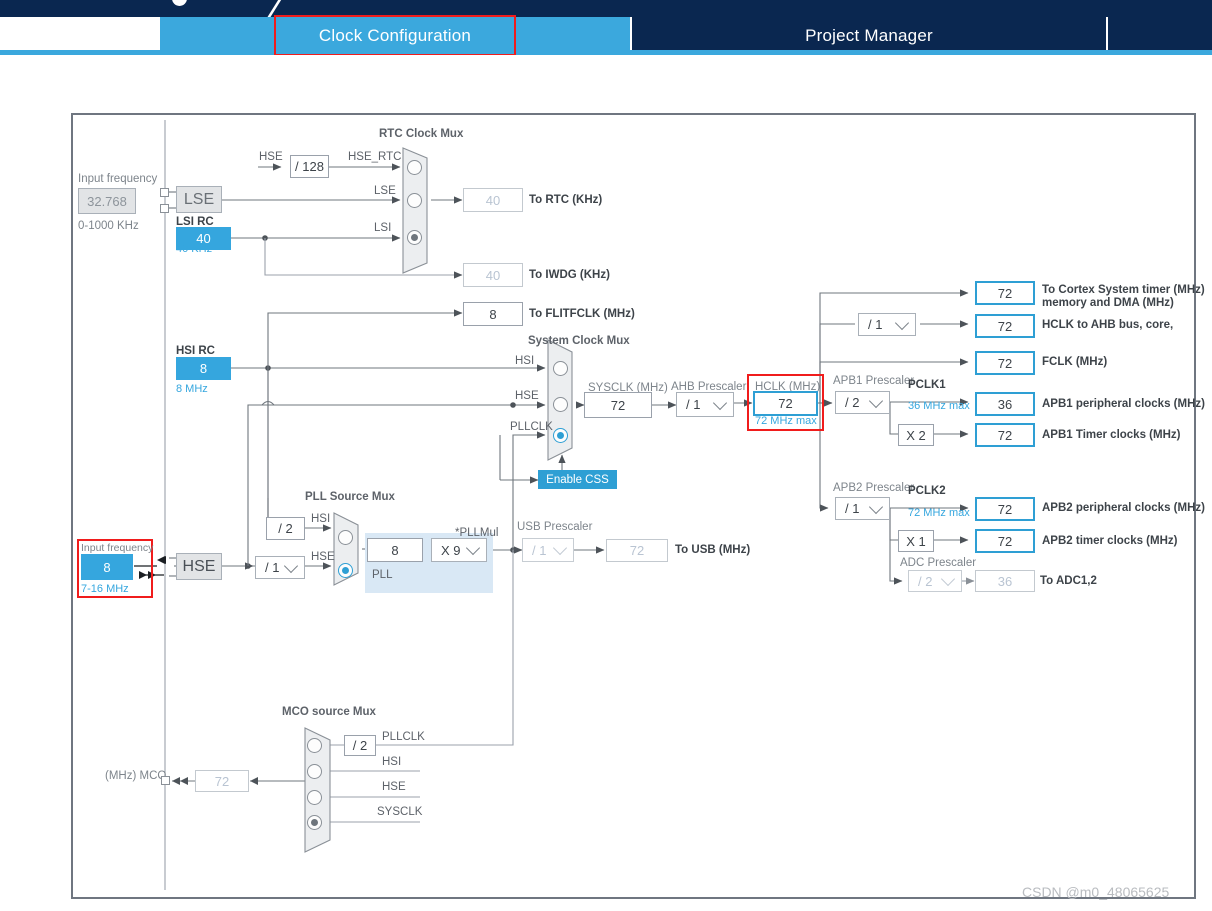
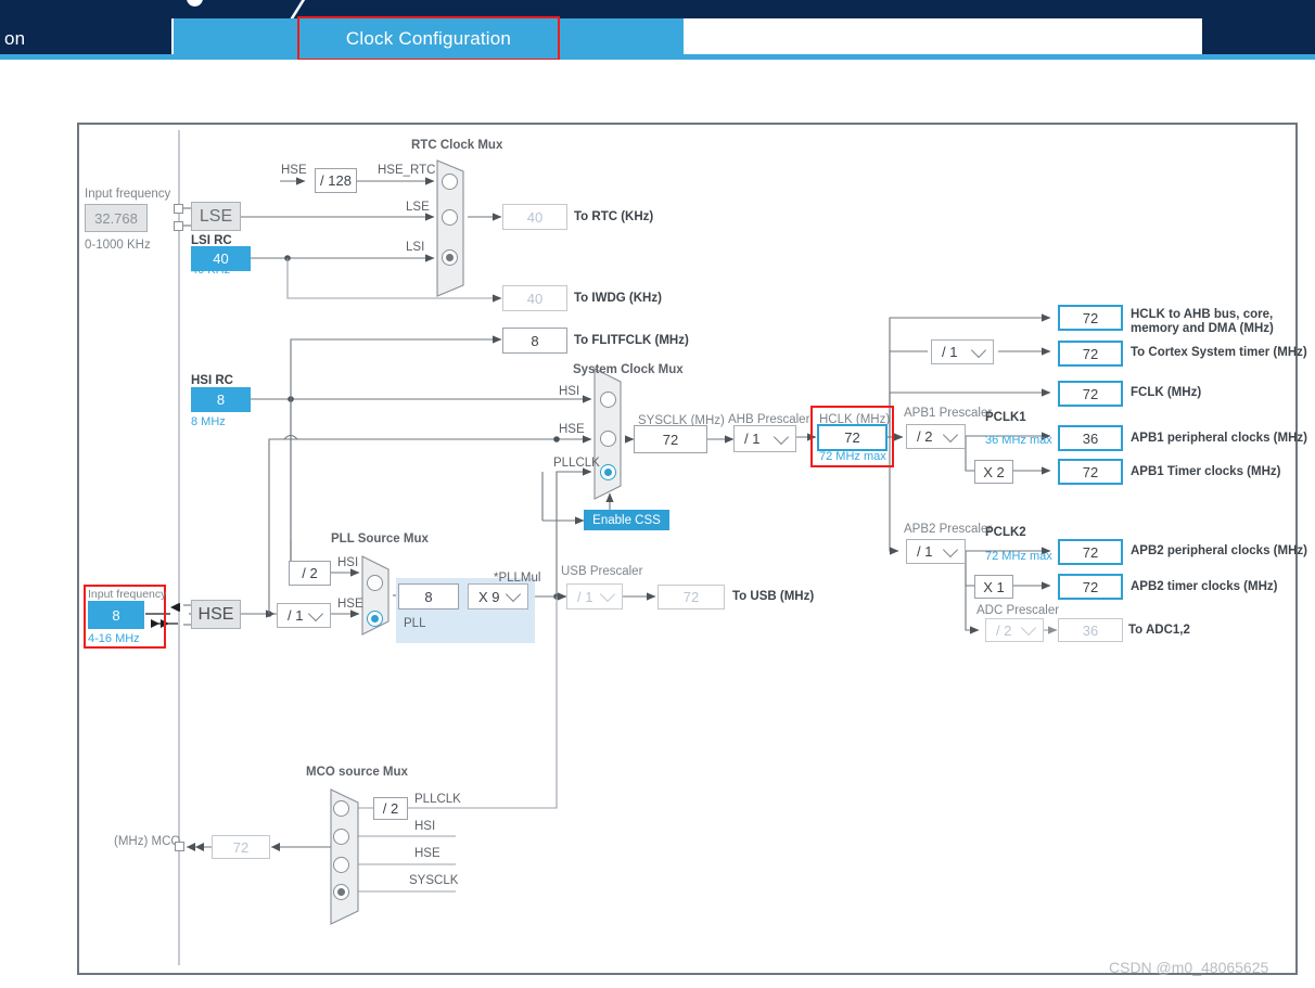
+ on
  Clock Configuration
- Project Manager
  Input frequency
  32.768
  0-1000 KHz
  LSE
  LSI RC
  40
  40 KHz
  HSE
  / 128
  HSE_RTC
  LSE
  LSI
  RTC Clock Mux
  40
  To RTC (KHz)
  40
  To IWDG (KHz)
  8
  To FLITFCLK (MHz)
  HSI RC
  8
  8 MHz
  System Clock Mux
  HSI
  HSE
  PLLCLK
  Enable CSS
  SYSCLK (MHz)
  72
  AHB Prescaler
  / 1
  HCLK (MHz)
  72
  72 MHz max
  Input frequency
  8
- 7-16 MHz
+ 4-16 MHz
  HSE
  PLL Source Mux
  / 2
  HSI
  / 1
  HSE
  *PLLMul
  8
  X 9
  PLL
  USB Prescaler
  / 1
  72
  To USB (MHz)
  72
- To Cortex System timer (MHz)
+ HCLK to AHB bus, core,
  memory and DMA (MHz)
  / 1
  72
- HCLK to AHB bus, core,
+ To Cortex System timer (MHz)
  72
  FCLK (MHz)
  APB1 Prescaler
  / 2
  PCLK1
  36 MHz max
  36
  APB1 peripheral clocks (MHz)
  X 2
  72
  APB1 Timer clocks (MHz)
  APB2 Prescaler
  / 1
  PCLK2
  72 MHz max
  72
  APB2 peripheral clocks (MHz)
  X 1
  72
  APB2 timer clocks (MHz)
  ADC Prescaler
  / 2
  36
  To ADC1,2
  MCO source Mux
  / 2
  PLLCLK
  HSI
  HSE
  SYSCLK
  72
  (MHz) MC
  CSDN @m0_48065625
